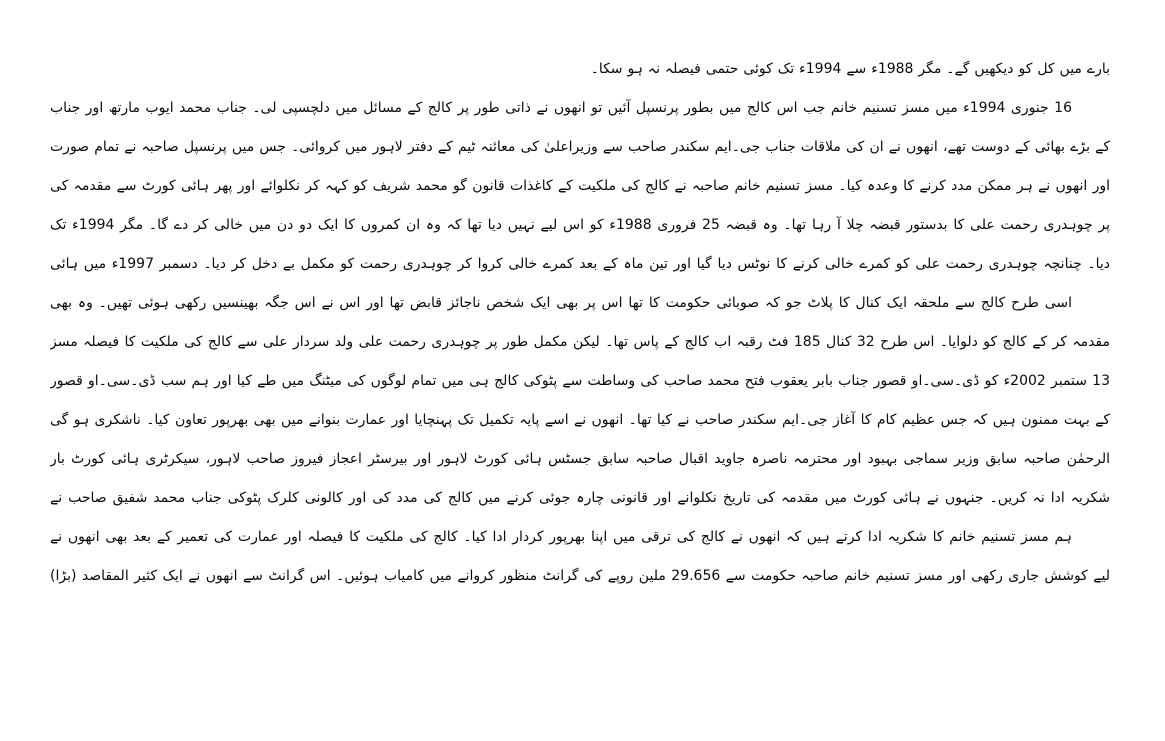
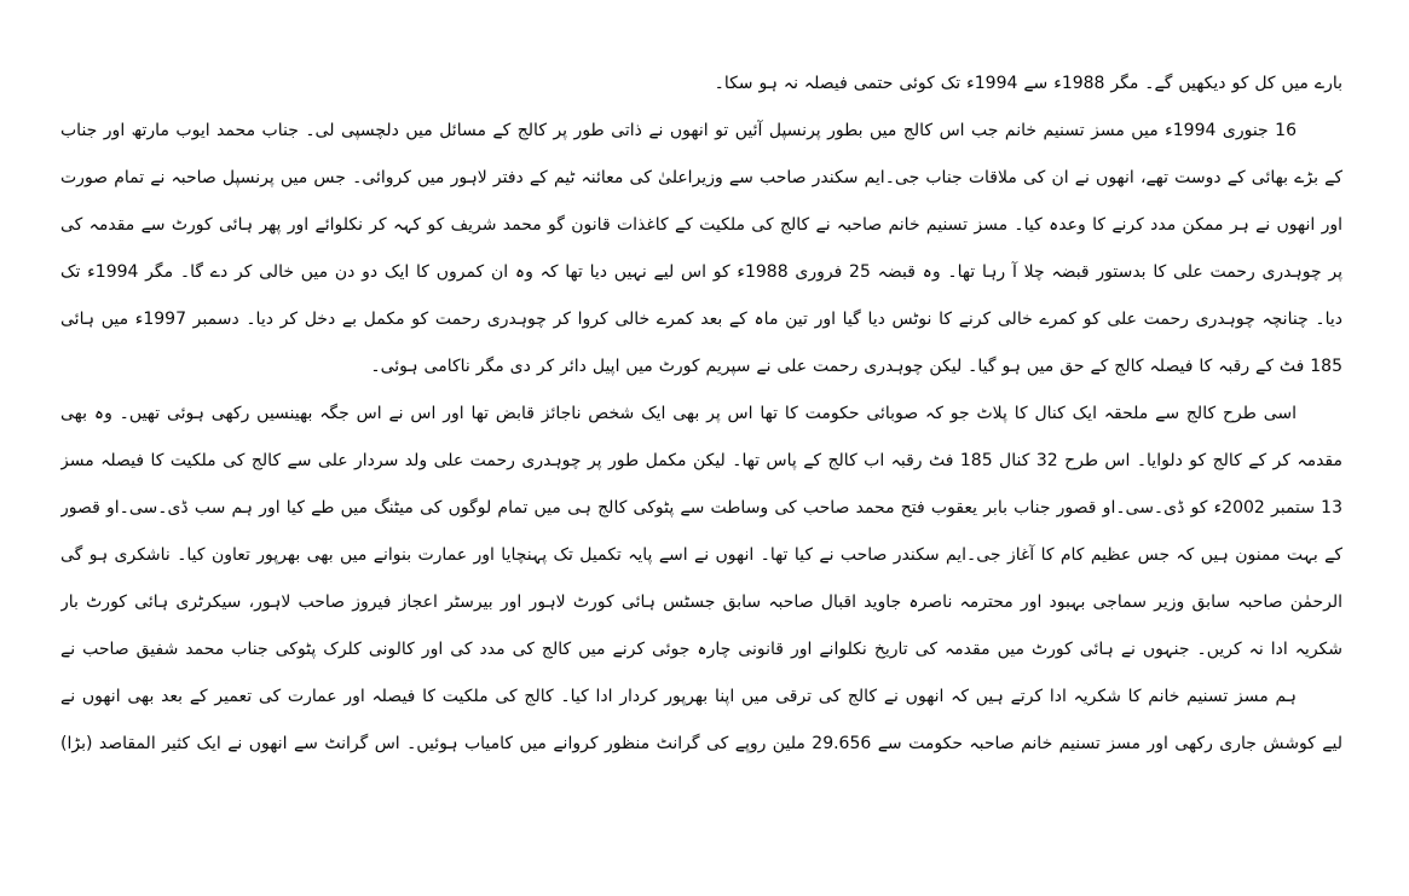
  بارے میں کل کو دیکھیں گے۔ مگر 1988ء سے 1994ء تک کوئی حتمی فیصلہ نہ ہو سکا۔
  16 جنوری 1994ء میں مسز تسنیم خانم جب اس کالج میں بطور پرنسپل آئیں تو انھوں نے ذاتی طور پر کالج کے مسائل میں دلچسپی لی۔ جناب محمد ایوب مارتھ اور جناب
  کے بڑے بھائی کے دوست تھے، انھوں نے ان کی ملاقات جناب جی۔ایم سکندر صاحب سے وزیراعلیٰ کی معائنہ ٹیم کے دفتر لاہور میں کروائی۔ جس میں پرنسپل صاحبہ نے تمام صورت
  اور انھوں نے ہر ممکن مدد کرنے کا وعدہ کیا۔ مسز تسنیم خانم صاحبہ نے کالج کی ملکیت کے کاغذات قانون گو محمد شریف کو کہہ کر نکلوائے اور پھر ہائی کورٹ سے مقدمہ کی
  پر چوہدری رحمت علی کا بدستور قبضہ چلا آ رہا تھا۔ وہ قبضہ 25 فروری 1988ء کو اس لیے نہیں دیا تھا کہ وہ ان کمروں کا ایک دو دن میں خالی کر دے گا۔ مگر 1994ء تک
  دیا۔ چنانچہ چوہدری رحمت علی کو کمرے خالی کرنے کا نوٹس دیا گیا اور تین ماہ کے بعد کمرے خالی کروا کر چوہدری رحمت کو مکمل بے دخل کر دیا۔ دسمبر 1997ء میں ہائی
+ 185 فٹ کے رقبہ کا فیصلہ کالج کے حق میں ہو گیا۔ لیکن چوہدری رحمت علی نے سپریم کورٹ میں اپیل دائر کر دی مگر ناکامی ہوئی۔
  اسی طرح کالج سے ملحقہ ایک کنال کا پلاٹ جو کہ صوبائی حکومت کا تھا اس پر بھی ایک شخص ناجائز قابض تھا اور اس نے اس جگہ بھینسیں رکھی ہوئی تھیں۔ وہ بھی
  مقدمہ کر کے کالج کو دلوایا۔ اس طرح 32 کنال 185 فٹ رقبہ اب کالج کے پاس تھا۔ لیکن مکمل طور پر چوہدری رحمت علی ولد سردار علی سے کالج کی ملکیت کا فیصلہ مسز
  13 ستمبر 2002ء کو ڈی۔سی۔او قصور جناب بابر یعقوب فتح محمد صاحب کی وساطت سے پٹوکی کالج ہی میں تمام لوگوں کی میٹنگ میں طے کیا اور ہم سب ڈی۔سی۔او قصور
  کے بہت ممنون ہیں کہ جس عظیم کام کا آغاز جی۔ایم سکندر صاحب نے کیا تھا۔ انھوں نے اسے پایہ تکمیل تک پہنچایا اور عمارت بنوانے میں بھی بھرپور تعاون کیا۔ ناشکری ہو گی
  الرحمٰن صاحبہ سابق وزیر سماجی بہبود اور محترمہ ناصرہ جاوید اقبال صاحبہ سابق جسٹس ہائی کورٹ لاہور اور بیرسٹر اعجاز فیروز صاحب لاہور، سیکرٹری ہائی کورٹ بار
  شکریہ ادا نہ کریں۔ جنہوں نے ہائی کورٹ میں مقدمہ کی تاریخ نکلوانے اور قانونی چارہ جوئی کرنے میں کالج کی مدد کی اور کالونی کلرک پٹوکی جناب محمد شفیق صاحب نے
  ہم مسز تسنیم خانم کا شکریہ ادا کرتے ہیں کہ انھوں نے کالج کی ترقی میں اپنا بھرپور کردار ادا کیا۔ کالج کی ملکیت کا فیصلہ اور عمارت کی تعمیر کے بعد بھی انھوں نے
  لیے کوشش جاری رکھی اور مسز تسنیم خانم صاحبہ حکومت سے 29.656 ملین روپے کی گرانٹ منظور کروانے میں کامیاب ہوئیں۔ اس گرانٹ سے انھوں نے ایک کثیر المقاصد (بڑا)
